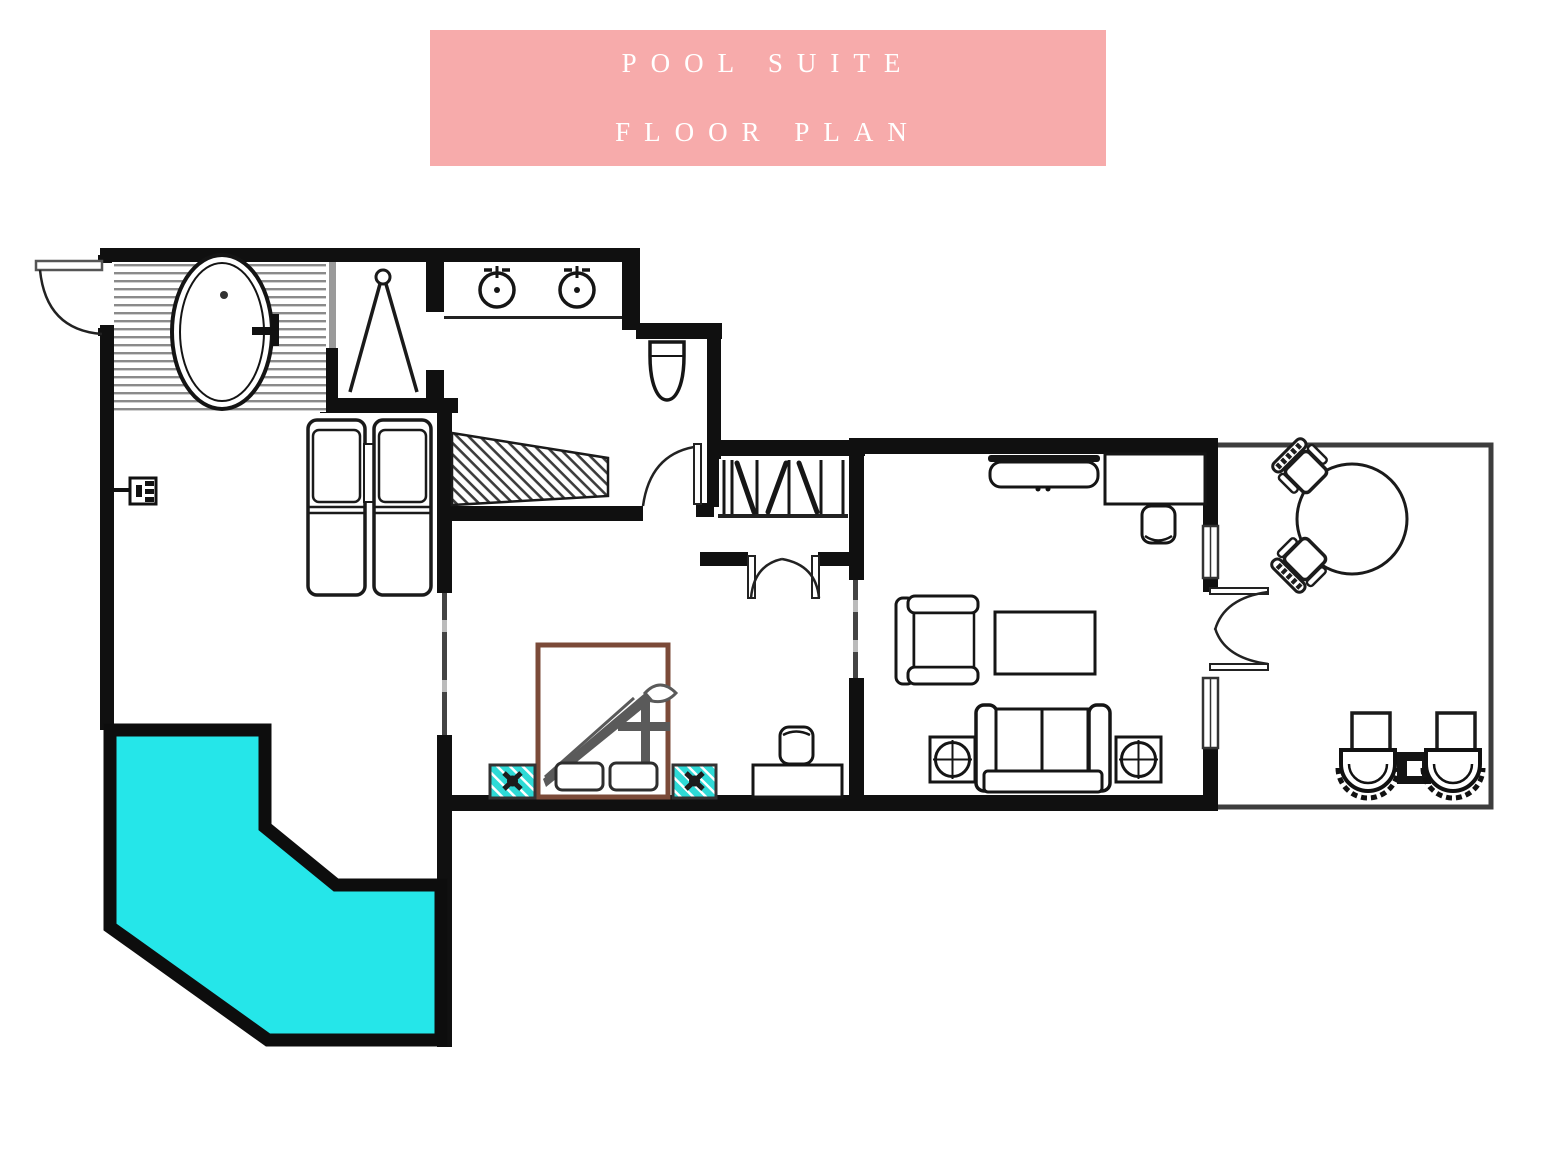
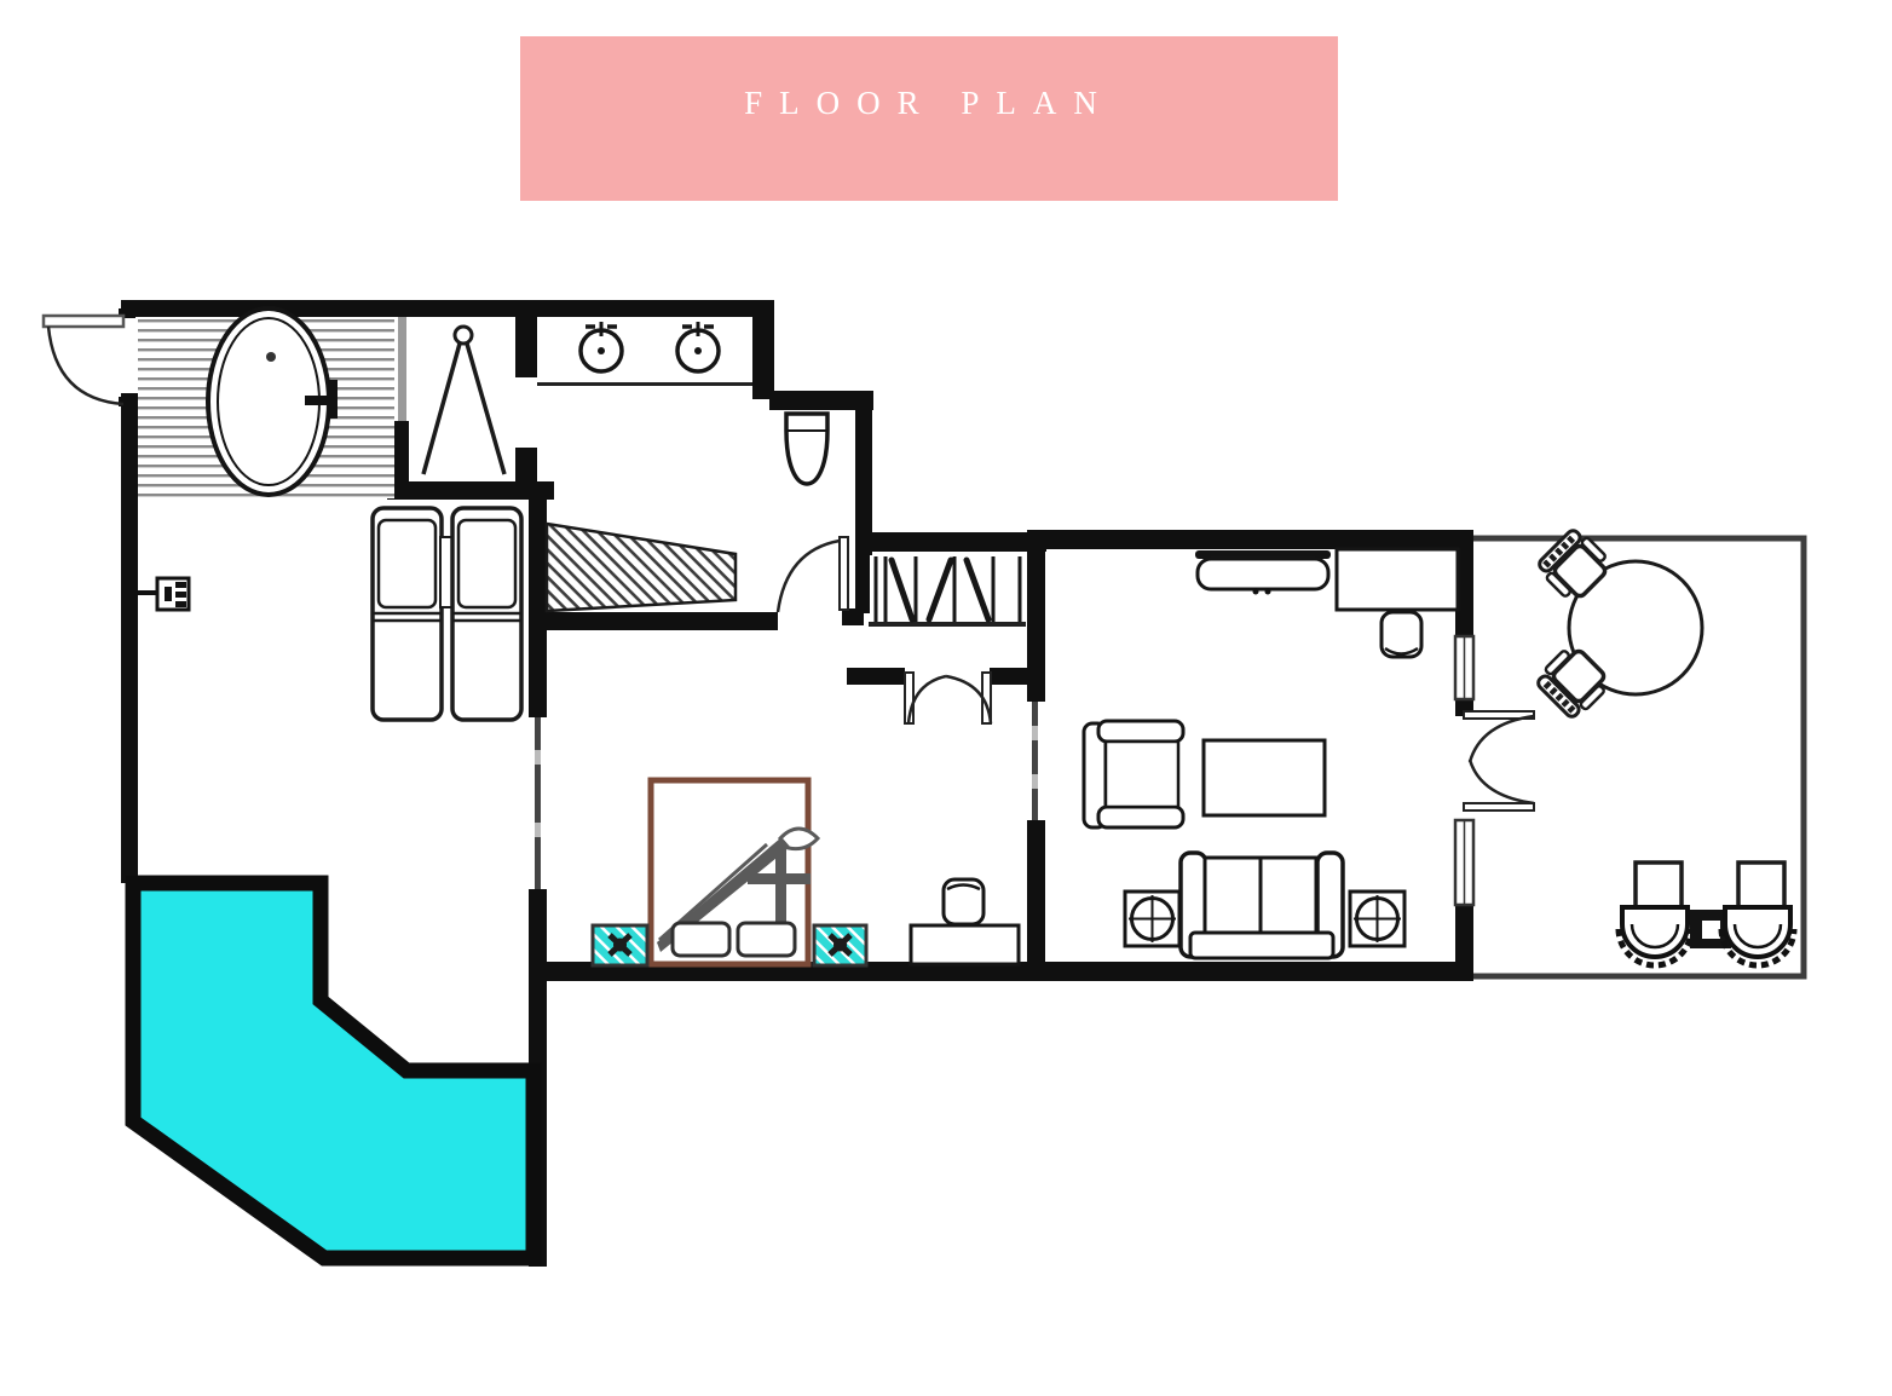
- POOL SUITE
  FLOOR PLAN
